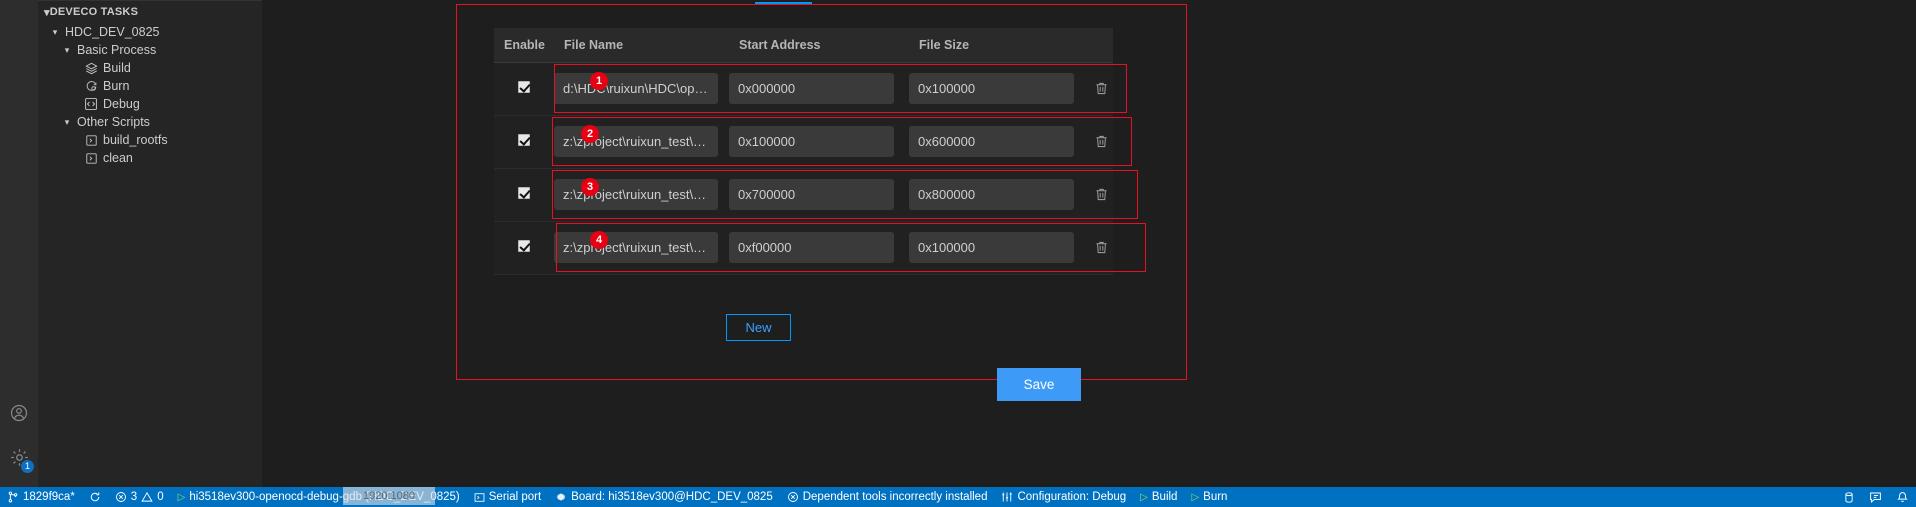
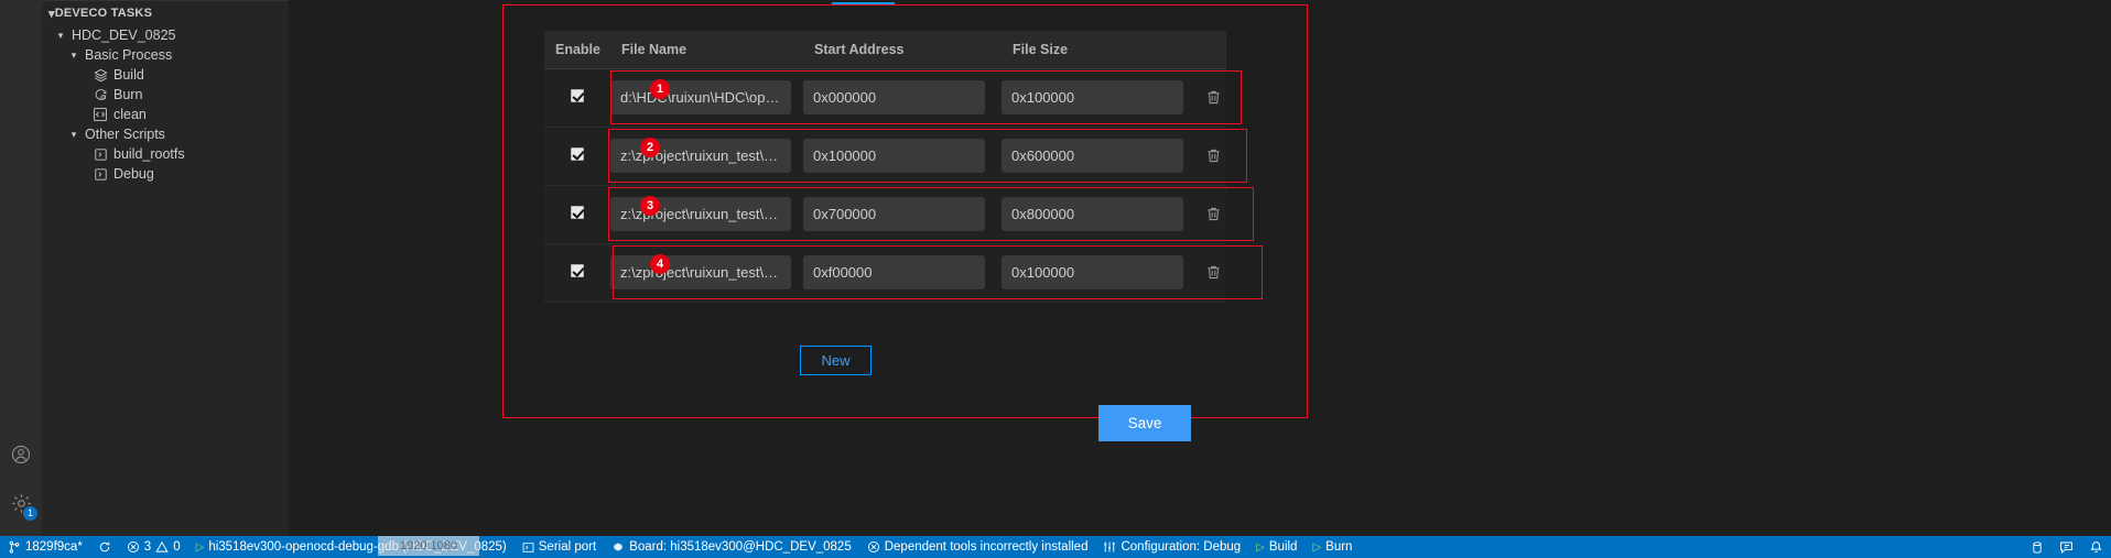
  1
  ▾
  DEVECO TASKS
  ▾
  HDC_DEV_0825
  ▾
  Basic Process
  Build
  Burn
- Debug
+ clean
  ▾
  Other Scripts
  build_rootfs
- clean
+ Debug
  Enable	File Name	Start Address	File Size
  	d:\HD\ruixun\HDC\op…	0x000000	0x100000
  	z:\zoject\ruixun_test\…	0x100000	0x600000
  	z:\zoject\ruixun_test\…	0x700000	0x800000
  	z:\zprect\ruixun_test\…	0xf00000	0x100000
  1
  2
  3
  4
  New
  Save
  1829f9ca*
  3
  0
  ▷
  hi3518ev300-openocd-debug-gdb (HDC_DEV_0825)
  Serial port
  Board: hi3518ev300@HDC_DEV_0825
  Dependent tools incorrectly installed
  Configuration: Debug
  ▷
  Build
  ▷
  Burn
  1920:1080
